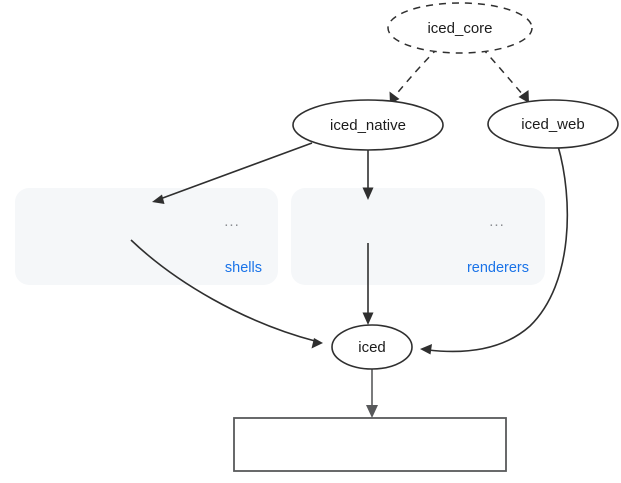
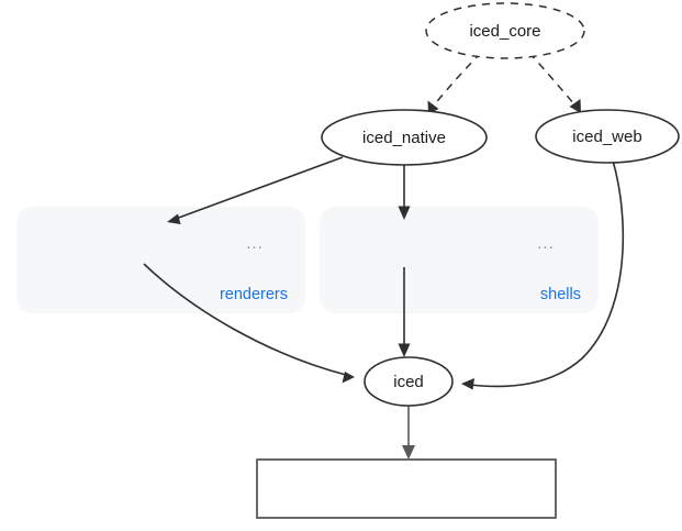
  iced_core
  iced_native
  iced_web
  iced
  ...
- shells
+ renderers
  ...
- renderers
+ shells
